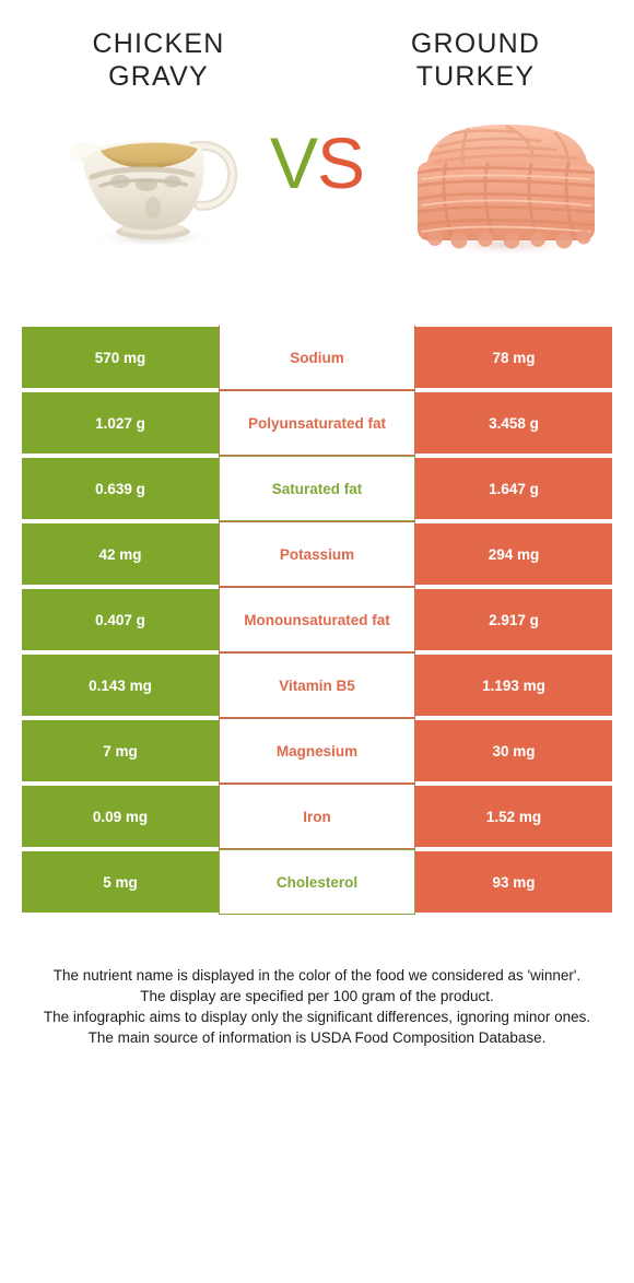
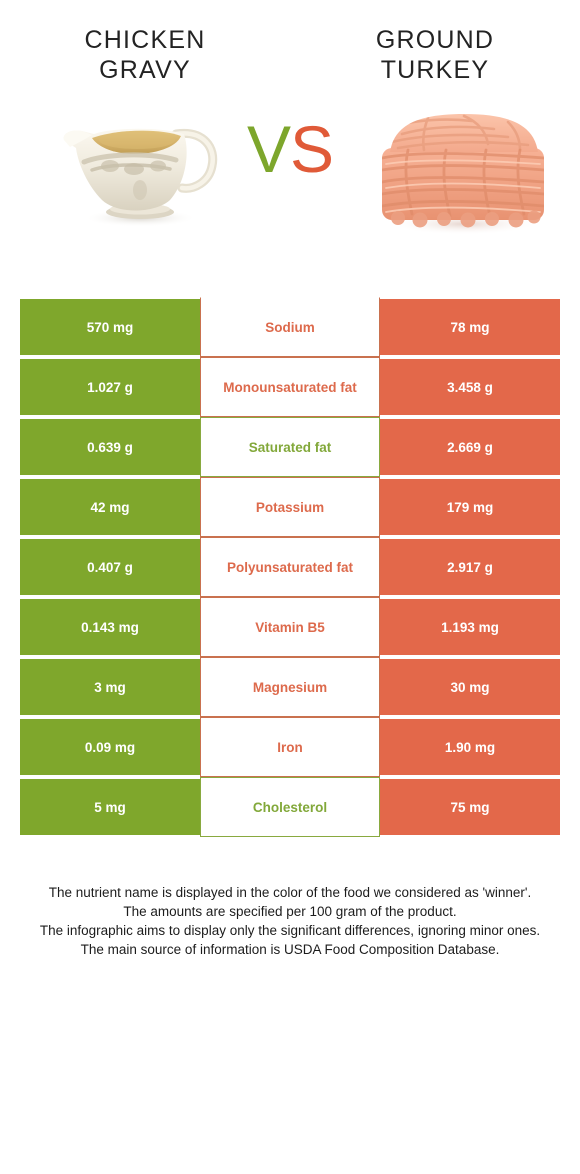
  CHICKEN
  GRAVY
  GROUND
  TURKEY
  VS
  570 mg
  Sodium
  78 mg
  1.027 g
- Polyunsaturated fat
+ Monounsaturated fat
  3.458 g
  0.639 g
  Saturated fat
- 1.647 g
+ 2.669 g
  42 mg
  Potassium
- 294 mg
+ 179 mg
  0.407 g
- Monounsaturated fat
+ Polyunsaturated fat
  2.917 g
  0.143 mg
  Vitamin B5
  1.193 mg
- 7 mg
+ 3 mg
  Magnesium
  30 mg
  0.09 mg
  Iron
- 1.52 mg
+ 1.90 mg
  5 mg
  Cholesterol
- 93 mg
+ 75 mg
  The nutrient name is displayed in the color of the food we considered as 'winner'.
- The display are specified per 100 gram of the product.
+ The amounts are specified per 100 gram of the product.
  The infographic aims to display only the significant differences, ignoring minor ones.
  The main source of information is USDA Food Composition Database.
